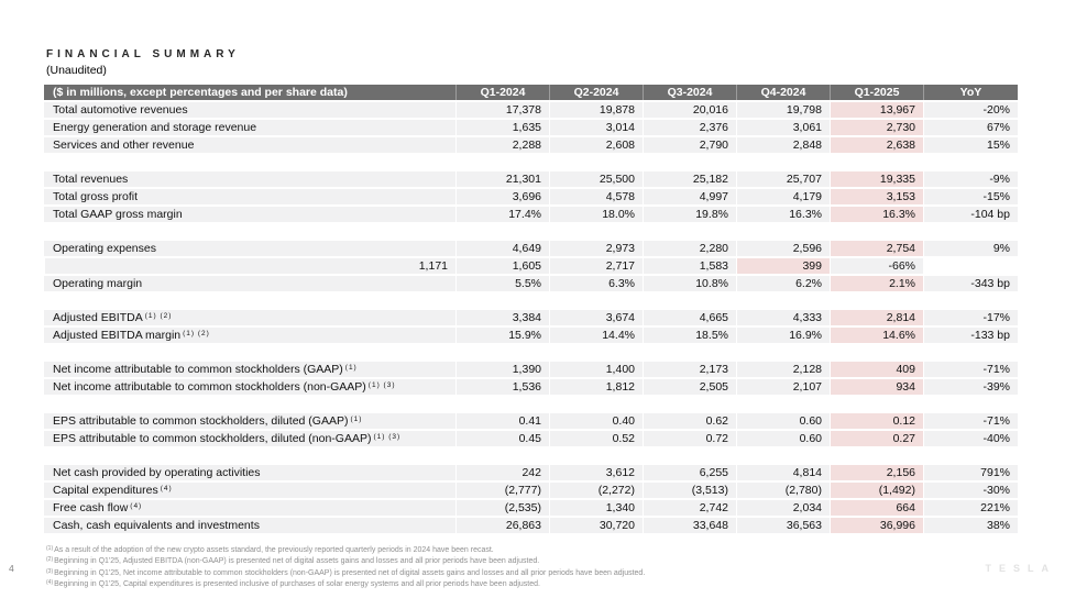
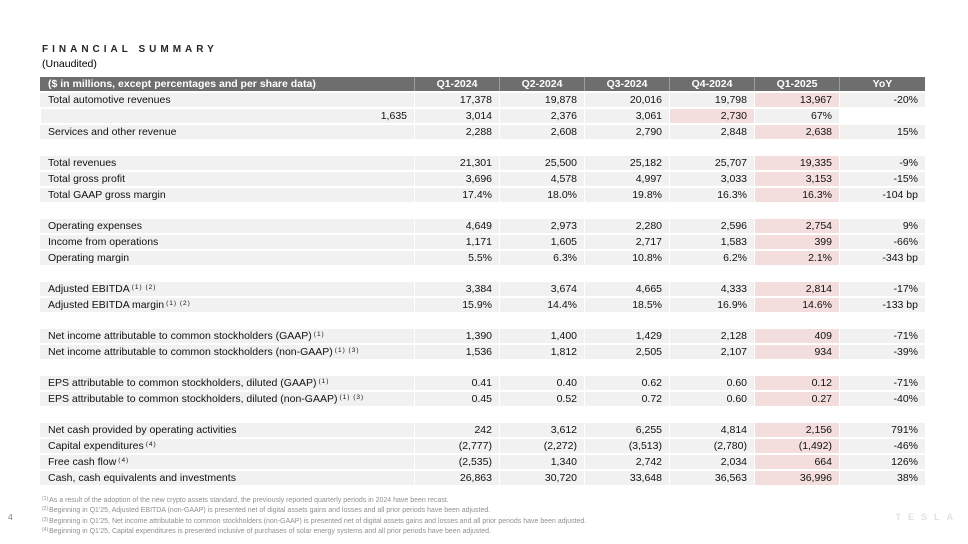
  FINANCIAL SUMMARY
  (Unaudited)
  ($ in millions, except percentages and per share data)
  Q1-2024
  Q2-2024
  Q3-2024
  Q4-2024
  Q1-2025
  YoY
  Total automotive revenues
  17,378
  19,878
  20,016
  19,798
  13,967
  -20%
- Energy generation and storage revenue
  1,635
  3,014
  2,376
  3,061
  2,730
  67%
  Services and other revenue
  2,288
  2,608
  2,790
  2,848
  2,638
  15%
  Total revenues
  21,301
  25,500
  25,182
  25,707
  19,335
  -9%
  Total gross profit
  3,696
  4,578
  4,997
- 4,179
+ 3,033
  3,153
  -15%
  Total GAAP gross margin
  17.4%
  18.0%
  19.8%
  16.3%
  16.3%
  -104 bp
  Operating expenses
  4,649
  2,973
  2,280
  2,596
  2,754
  9%
+ Income from operations
  1,171
  1,605
  2,717
  1,583
  399
  -66%
  Operating margin
  5.5%
  6.3%
  10.8%
  6.2%
  2.1%
  -343 bp
  Adjusted EBITDA
  3,384
  3,674
  4,665
  4,333
  2,814
  -17%
  Adjusted EBITDA margin
  15.9%
  14.4%
  18.5%
  16.9%
  14.6%
  -133 bp
  Net income attributable to common stockholders (GAAP)
  1,390
  1,400
- 2,173
+ 1,429
  2,128
  409
  -71%
  Net income attributable to common stockholders (non-GAAP)
  1,536
  1,812
  2,505
  2,107
  934
  -39%
  EPS attributable to common stockholders, diluted (GAAP)
  0.41
  0.40
  0.62
  0.60
  0.12
  -71%
  EPS attributable to common stockholders, diluted (non-GAAP)
  0.45
  0.52
  0.72
  0.60
  0.27
  -40%
  Net cash provided by operating activities
  242
  3,612
  6,255
  4,814
  2,156
  791%
  Capital expenditures
  (2,777)
  (2,272)
  (3,513)
  (2,780)
  (1,492)
- -30%
+ -46%
  Free cash flow
  (2,535)
  1,340
  2,742
  2,034
  664
- 221%
+ 126%
  Cash, cash equivalents and investments
  26,863
  30,720
  33,648
  36,563
  36,996
  38%
  4
  TESLA
